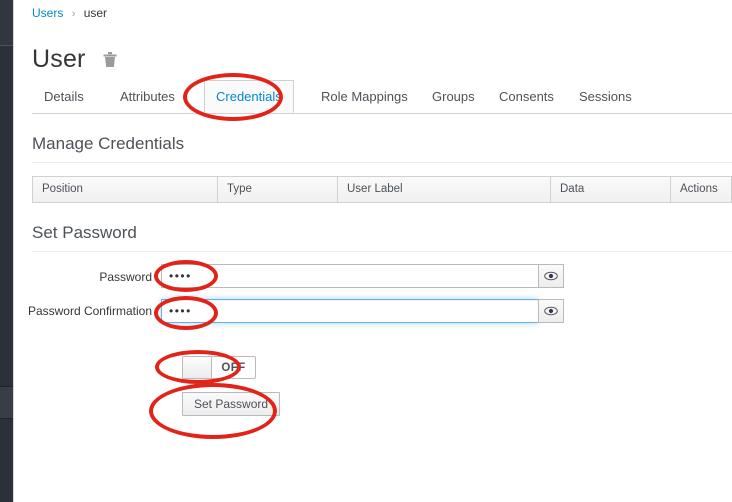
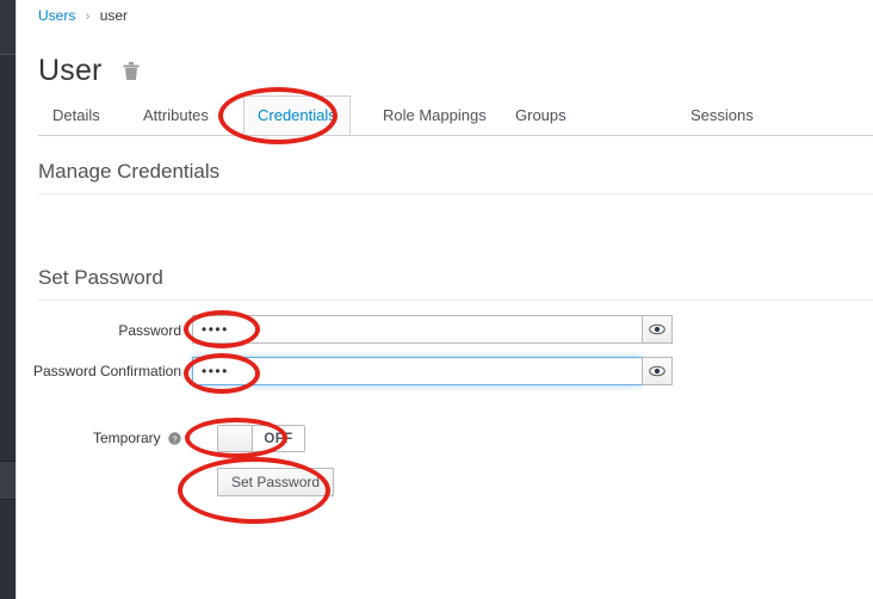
  Users › user
  User
  Details
  Attributes
  Credentials
  Role Mappings
  Groups
- Consents
  Sessions
  Manage Credentials
- Position
- Type
- User Label
- Data
- Actions
  Set Password
  Password
  ••••
  Password Confirmation
  ••••
+ Temporary
+ ?
  OFF
  Set Password
